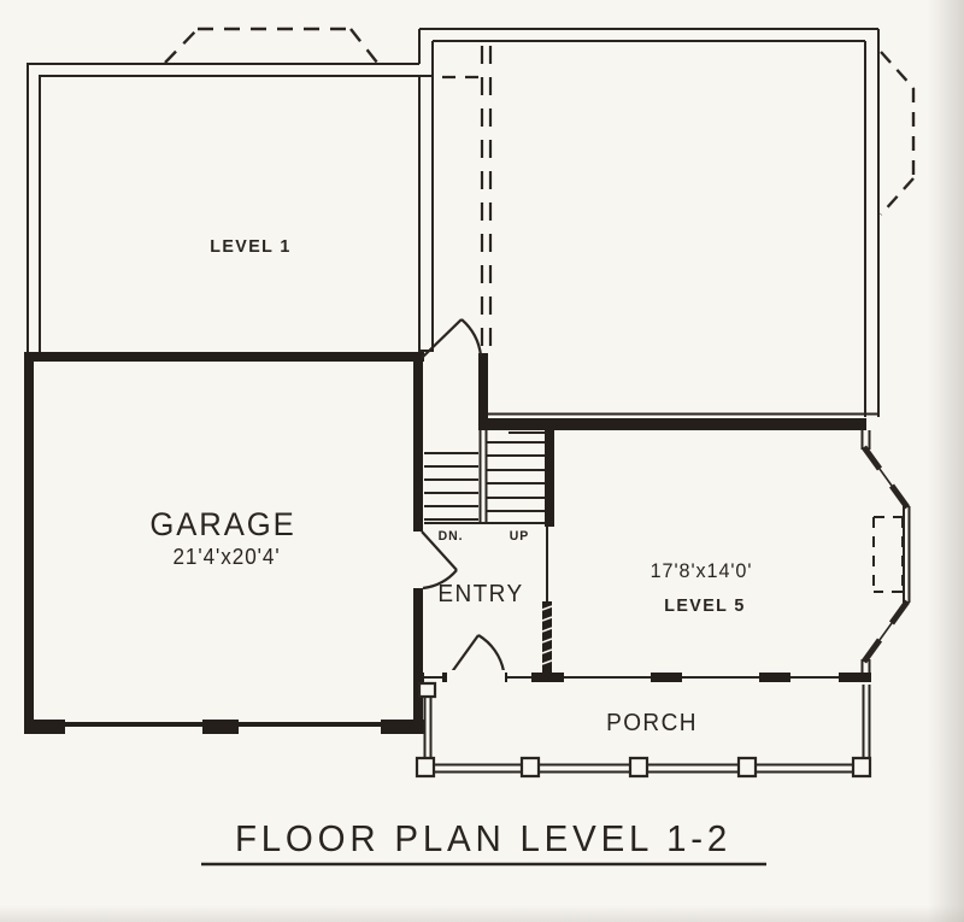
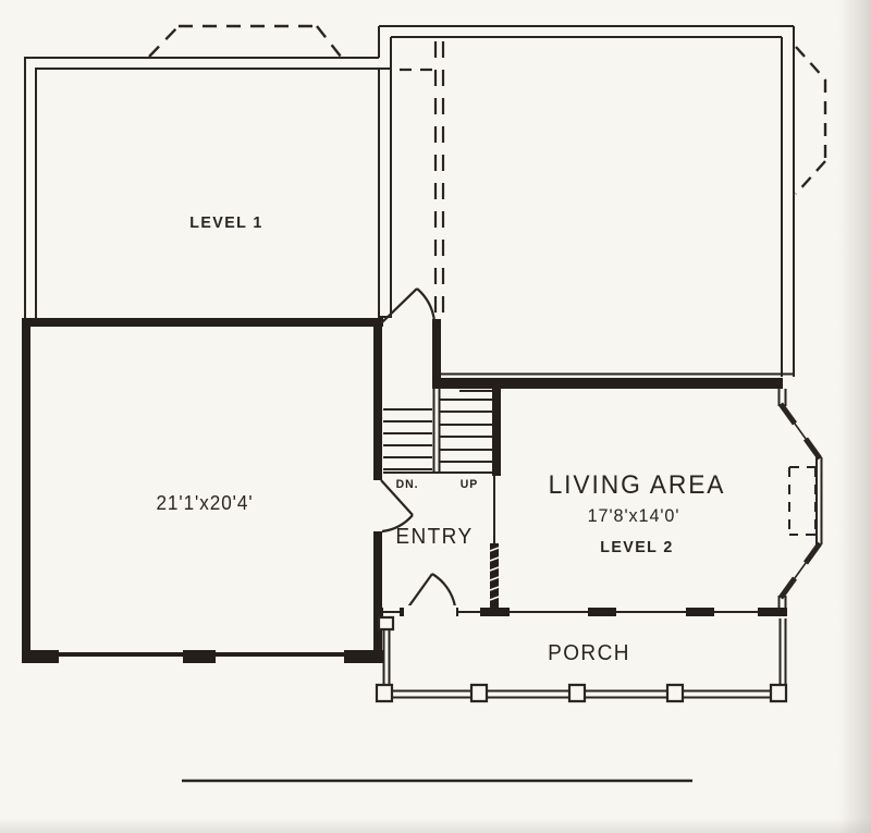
  LEVEL 1
- GARAGE
- 21'4'x20'4'
+ 21'1'x20'4'
+ LIVING AREA
  17'8'x14'0'
- LEVEL 5
+ LEVEL 2
  ENTRY
  PORCH
  DN.
  UP
- FLOOR PLAN LEVEL 1-2
